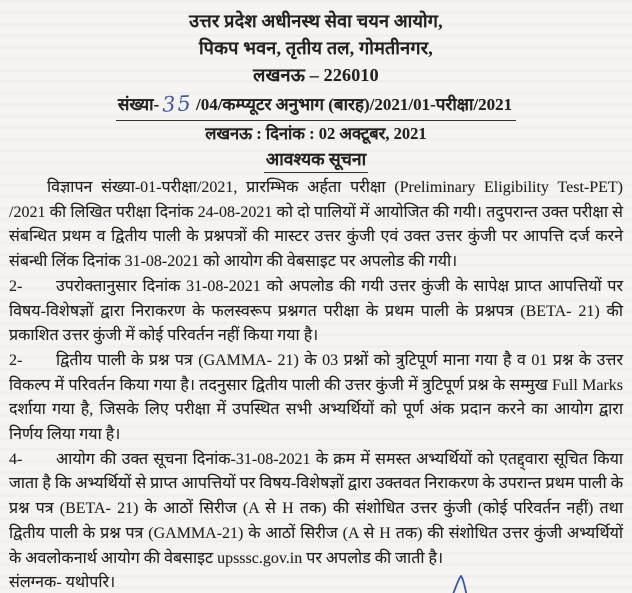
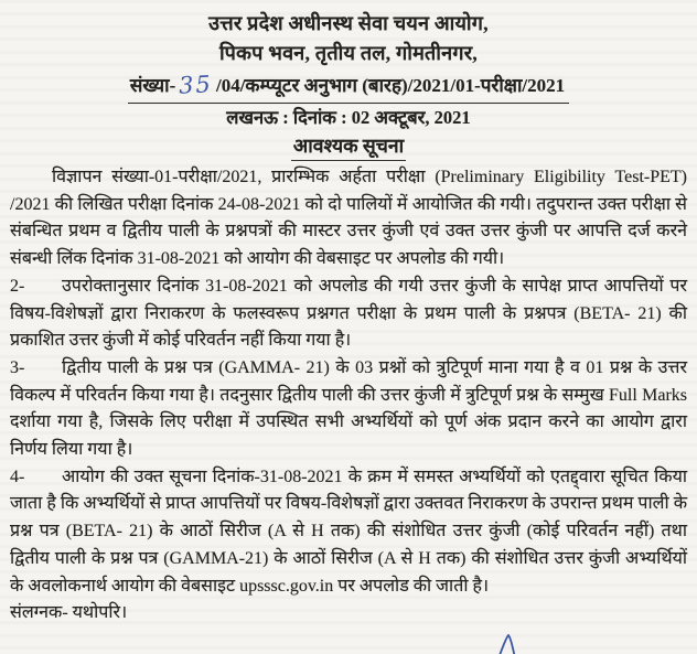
  उत्तर प्रदेश अधीनस्थ सेवा चयन आयोग,
  पिकप भवन, तृतीय तल, गोमतीनगर,
- लखनऊ – 226010
  लखनऊ : दिनांक : 02 अक्टूबर, 2021
  आवश्यक सूचना
  विज्ञापन संख्या-01-परीक्षा/2021, प्रारम्भिक अर्हता परीक्षा (Preliminary Eligibility Test-PET) /2021 की लिखित परीक्षा दिनांक 24-08-2021 को दो पालियों में आयोजित की गयी। तदुपरान्त उक्त परीक्षा से संबन्धित प्रथम व द्वितीय पाली के प्रश्नपत्रों की मास्टर उत्तर कुंजी एवं उक्त उत्तर कुंजी पर आपत्ति दर्ज करने संबन्धी लिंक दिनांक 31-08-2021 को आयोग की वेबसाइट पर अपलोड की गयी।
  2- उपरोक्तानुसार दिनांक 31-08-2021 को अपलोड की गयी उत्तर कुंजी के सापेक्ष प्राप्त आपत्तियों पर विषय-विशेषज्ञों द्वारा निराकरण के फलस्वरूप प्रश्नगत परीक्षा के प्रथम पाली के प्रश्नपत्र (BETA- 21) की प्रकाशित उत्तर कुंजी में कोई परिवर्तन नहीं किया गया है।
- 2- द्वितीय पाली के प्रश्न पत्र (GAMMA- 21) के 03 प्रश्नों को त्रुटिपूर्ण माना गया है व 01 प्रश्न के उत्तर विकल्प में परिवर्तन किया गया है। तदनुसार द्वितीय पाली की उत्तर कुंजी में त्रुटिपूर्ण प्रश्न के सम्मुख Full Marks दर्शाया गया है, जिसके लिए परीक्षा में उपस्थित सभी अभ्यर्थियों को पूर्ण अंक प्रदान करने का आयोग द्वारा निर्णय लिया गया है।
+ 3- द्वितीय पाली के प्रश्न पत्र (GAMMA- 21) के 03 प्रश्नों को त्रुटिपूर्ण माना गया है व 01 प्रश्न के उत्तर विकल्प में परिवर्तन किया गया है। तदनुसार द्वितीय पाली की उत्तर कुंजी में त्रुटिपूर्ण प्रश्न के सम्मुख Full Marks दर्शाया गया है, जिसके लिए परीक्षा में उपस्थित सभी अभ्यर्थियों को पूर्ण अंक प्रदान करने का आयोग द्वारा निर्णय लिया गया है।
  4- आयोग की उक्त सूचना दिनांक-31-08-2021 के क्रम में समस्त अभ्यर्थियों को एतद्द्वारा सूचित किया जाता है कि अभ्यर्थियों से प्राप्त आपत्तियों पर विषय-विशेषज्ञों द्वारा उक्तवत निराकरण के उपरान्त प्रथम पाली के प्रश्न पत्र (BETA- 21) के आठों सिरीज (A से H तक) की संशोधित उत्तर कुंजी (कोई परिवर्तन नहीं) तथा द्वितीय पाली के प्रश्न पत्र (GAMMA-21) के आठों सिरीज (A से H तक) की संशोधित उत्तर कुंजी अभ्यर्थियों के अवलोकनार्थ आयोग की वेबसाइट upsssc.gov.in पर अपलोड की जाती है।
  संलग्नक- यथोपरि।
